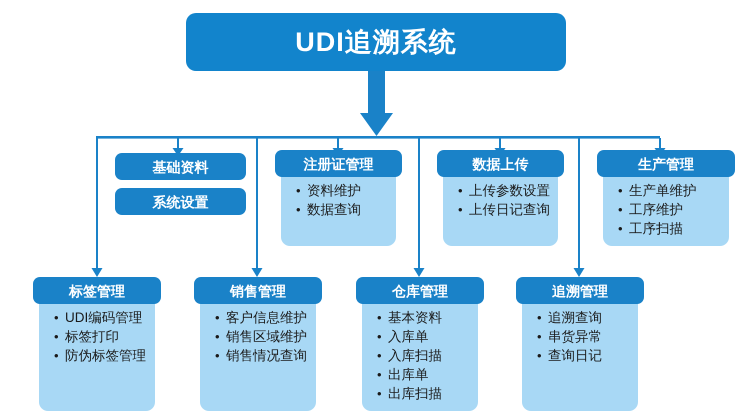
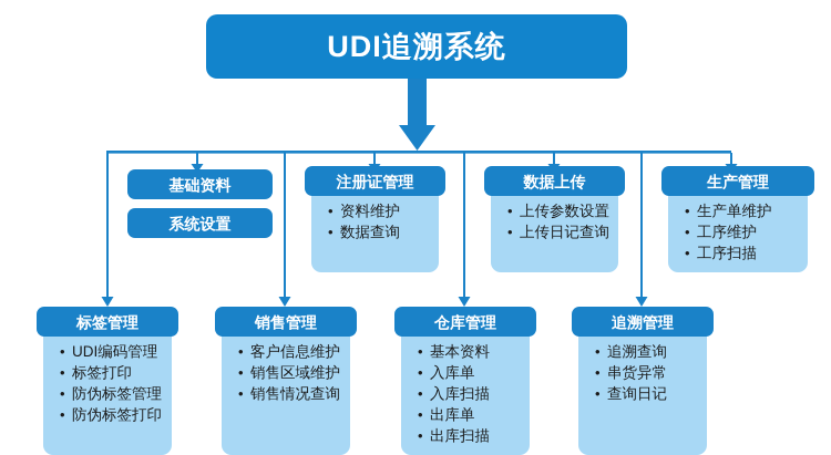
  UDI追溯系统
  基础资料
  系统设置
  资料维护
  数据查询
  注册证管理
  上传参数设置
  上传日记查询
  数据上传
  生产单维护
  工序维护
  工序扫描
  生产管理
  UDI编码管理
  标签打印
  防伪标签管理
+ 防伪标签打印
  标签管理
  客户信息维护
  销售区域维护
  销售情况查询
  销售管理
  基本资料
  入库单
  入库扫描
  出库单
  出库扫描
  仓库管理
  追溯查询
  串货异常
  查询日记
  追溯管理
